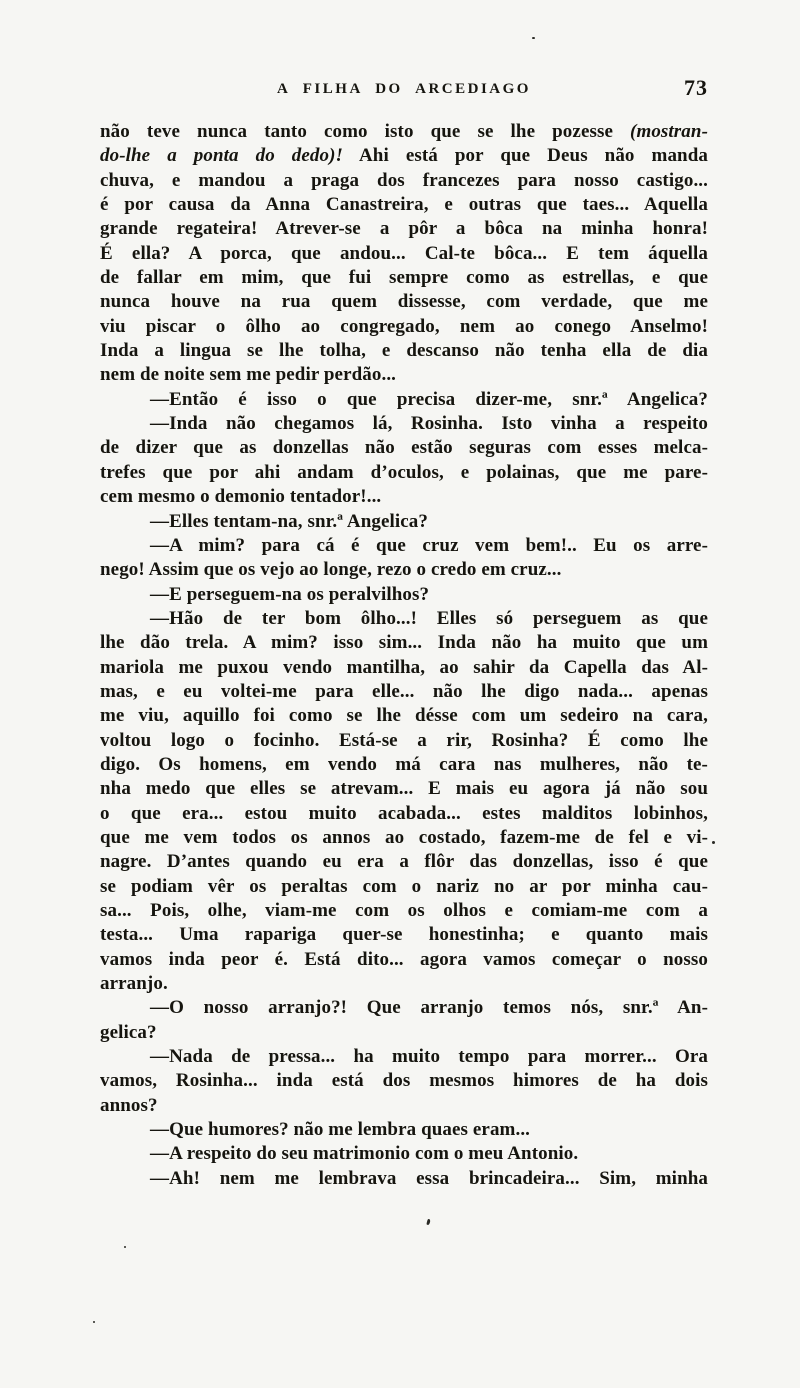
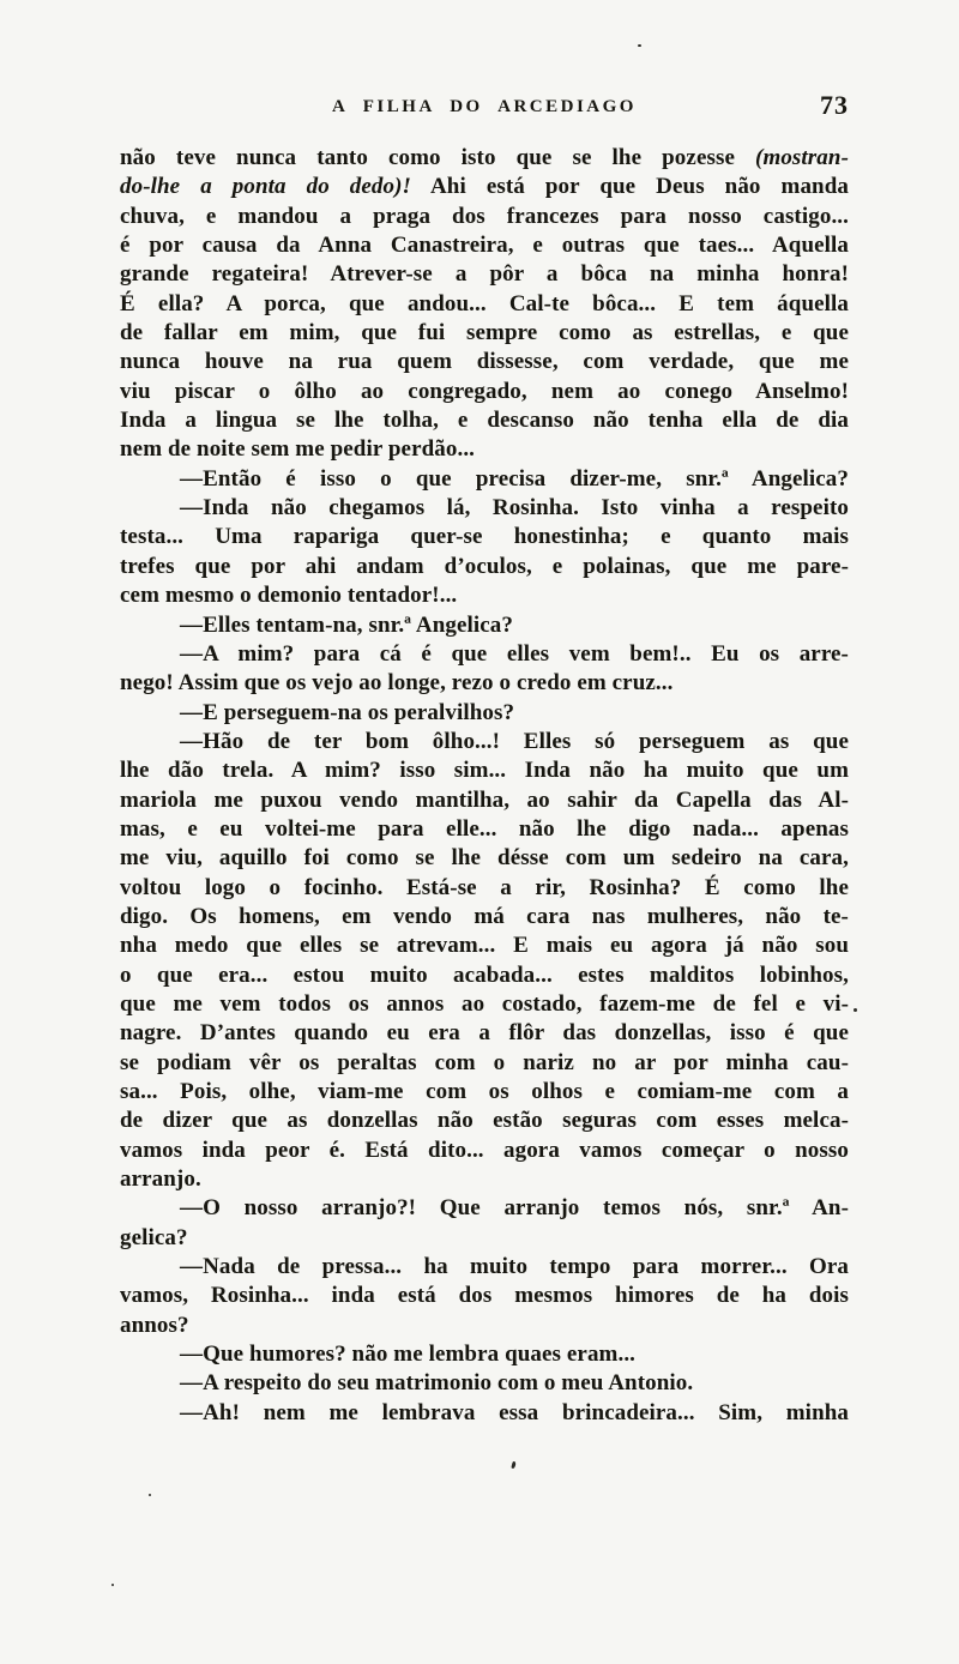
  A FILHA DO ARCEDIAGO
  73
  não teve nunca tanto como isto que se lhe pozesse (mostran-
  do-lhe a ponta do dedo)! Ahi está por que Deus não manda
  chuva, e mandou a praga dos francezes para nosso castigo...
  é por causa da Anna Canastreira, e outras que taes... Aquella
  grande regateira! Atrever-se a pôr a bôca na minha honra!
  É ella? A porca, que andou... Cal-te bôca... E tem áquella
  de fallar em mim, que fui sempre como as estrellas, e que
  nunca houve na rua quem dissesse, com verdade, que me
  viu piscar o ôlho ao congregado, nem ao conego Anselmo!
  Inda a lingua se lhe tolha, e descanso não tenha ella de dia
  nem de noite sem me pedir perdão...
  —Então é isso o que precisa dizer-me, snr.ª Angelica?
  —Inda não chegamos lá, Rosinha. Isto vinha a respeito
- de dizer que as donzellas não estão seguras com esses melca-
+ testa... Uma rapariga quer-se honestinha; e quanto mais
  trefes que por ahi andam d’oculos, e polainas, que me pare-
  cem mesmo o demonio tentador!...
  —Elles tentam-na, snr.ª Angelica?
- —A mim? para cá é que cruz vem bem!.. Eu os arre-
+ —A mim? para cá é que elles vem bem!.. Eu os arre-
  nego! Assim que os vejo ao longe, rezo o credo em cruz...
  —E perseguem-na os peralvilhos?
  —Hão de ter bom ôlho...! Elles só perseguem as que
  lhe dão trela. A mim? isso sim... Inda não ha muito que um
  mariola me puxou vendo mantilha, ao sahir da Capella das Al-
  mas, e eu voltei-me para elle... não lhe digo nada... apenas
  me viu, aquillo foi como se lhe désse com um sedeiro na cara,
  voltou logo o focinho. Está-se a rir, Rosinha? É como lhe
  digo. Os homens, em vendo má cara nas mulheres, não te-
  nha medo que elles se atrevam... E mais eu agora já não sou
  o que era... estou muito acabada... estes malditos lobinhos,
  que me vem todos os annos ao costado, fazem-me de fel e vi-
  nagre. D’antes quando eu era a flôr das donzellas, isso é que
  se podiam vêr os peraltas com o nariz no ar por minha cau-
  sa... Pois, olhe, viam-me com os olhos e comiam-me com a
- testa... Uma rapariga quer-se honestinha; e quanto mais
+ de dizer que as donzellas não estão seguras com esses melca-
  vamos inda peor é. Está dito... agora vamos começar o nosso
  arranjo.
  —O nosso arranjo?! Que arranjo temos nós, snr.ª An-
  gelica?
  —Nada de pressa... ha muito tempo para morrer... Ora
  vamos, Rosinha... inda está dos mesmos himores de ha dois
  annos?
  —Que humores? não me lembra quaes eram...
  —A respeito do seu matrimonio com o meu Antonio.
  —Ah! nem me lembrava essa brincadeira... Sim, minha
